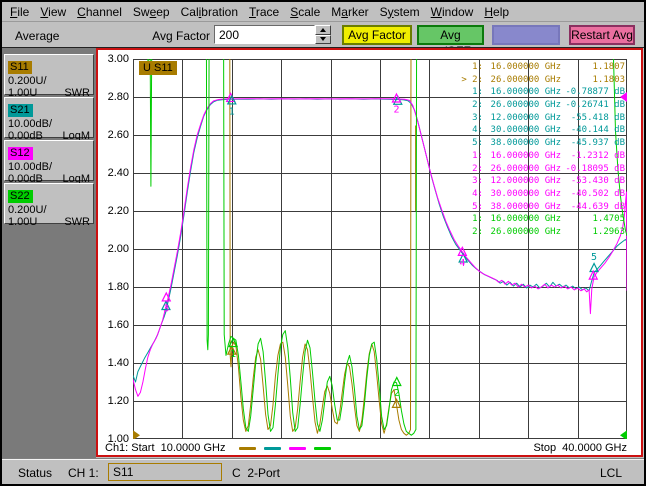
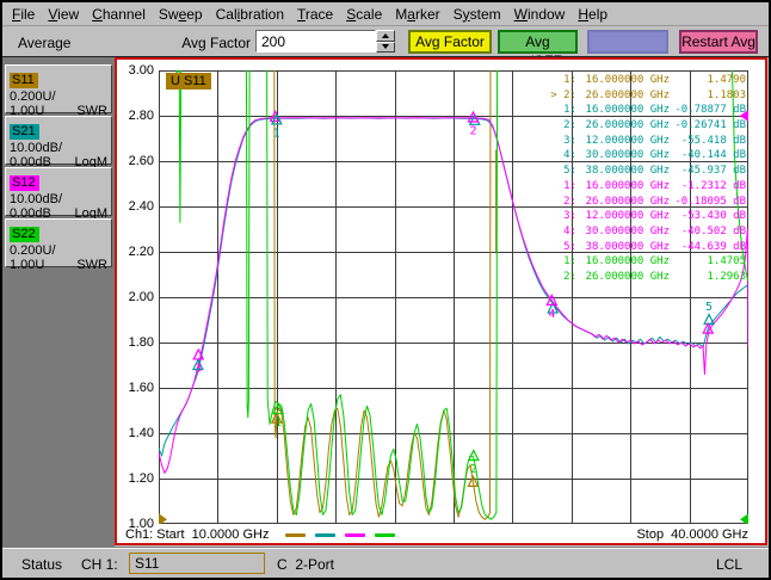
  File
  View
  Channel
  Sweep
  Calibration
  Trace
  Scale
  Marker
  System
  Window
  Help
  Average
  Avg Factor
  200
  Avg Factor
  Restart Avg
  S11
  0.200U/
  1.00U
  SWR
  S21
  10.00dB/
  0.00dB
  LogM
  S12
  10.00dB/
  0.00dB
  LogM
  S22
  0.200U/
  1.00U
  SWR
  1
  2
  3
  4
  5
  1
  2
  3.00
  2.80
  2.60
  2.40
  2.20
  2.00
  1.80
  1.60
  1.40
  1.20
  1.00
  U S11
  1:
  16.000000 GHz
- 1.1807
+ 1.4790
  > 2:
  26.000000 GHz
  1.1803
  1:
  16.000000 GHz
  -0.78877 dB
  2:
  26.000000 GHz
  -0.26741 dB
  3:
  12.000000 GHz
  -55.418 dB
  4:
  30.000000 GHz
  -40.144 dB
  5:
  38.000000 GHz
  -45.937 dB
  1:
  16.000000 GHz
  -1.2312 dB
  2:
  26.000000 GHz
  -0.18095 dB
  3:
  12.000000 GHz
  -53.430 dB
  4:
  30.000000 GHz
  -40.502 dB
  5:
  38.000000 GHz
  -44.639 dB
  1:
  16.000000 GHz
  1.4705
  2:
  26.000000 GHz
  1.2963
  Ch1: Start 10.0000 GHz
  Stop 40.0000 GHz
  Status
  CH 1:
  S11
  C 2-Port
  LCL
